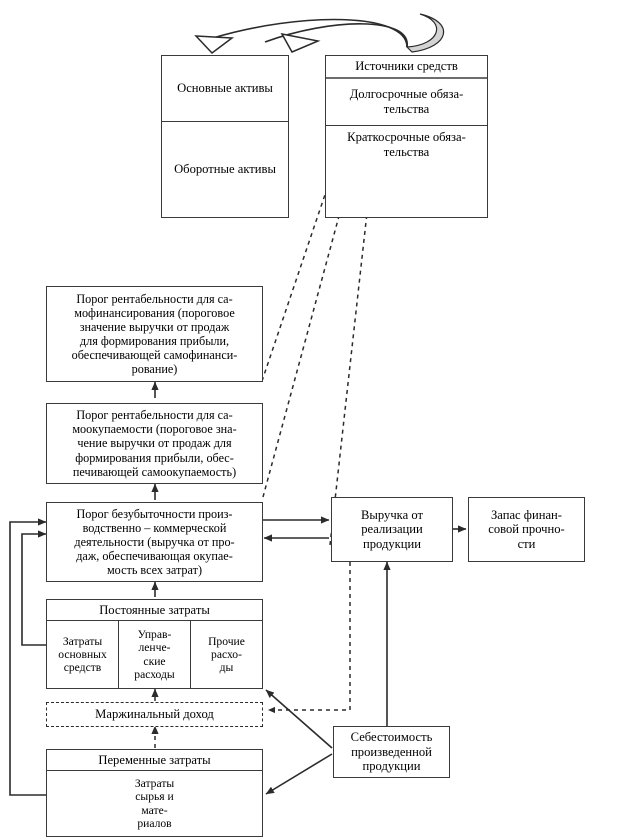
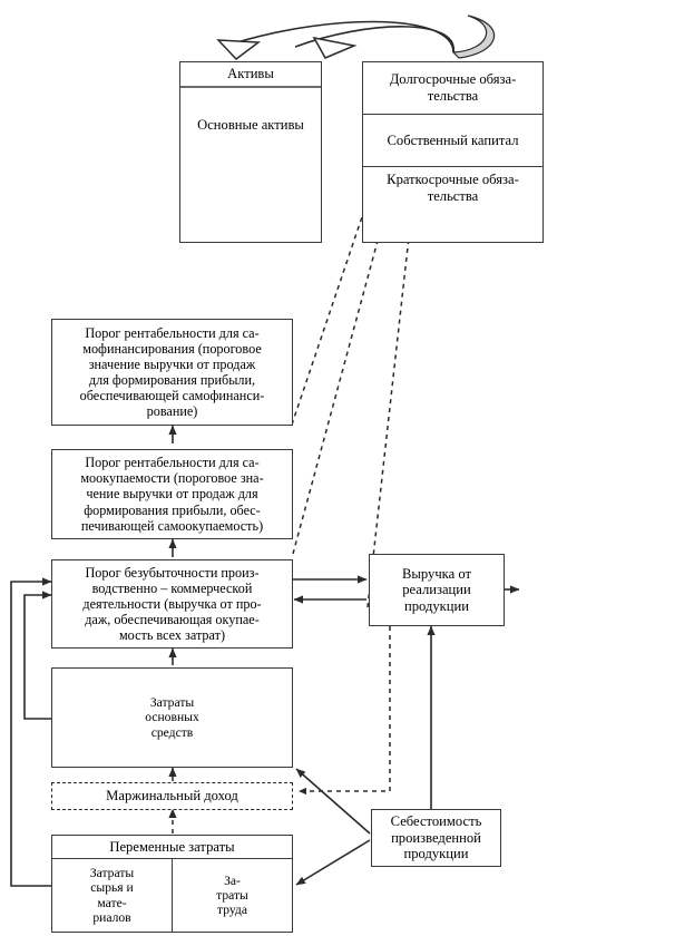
+ Активы
  Основные активы
- Оборотные активы
- Источники средств
  Долгосрочные обяза-
  тельства
+ Собственный капитал
  Краткосрочные обяза-
  тельства
  Порог рентабельности для са-
  мофинансирования (пороговое
  значение выручки от продаж
  для формирования прибыли,
  обеспечивающей самофинанси-
  рование)
  Порог рентабельности для са-
  моокупаемости (пороговое зна-
  чение выручки от продаж для
  формирования прибыли, обес-
  печивающей самоокупаемость)
  Порог безубыточности произ-
  водственно – коммерческой
  деятельности (выручка от про-
  даж, обеспечивающая окупае-
  мость всех затрат)
  Выручка от
  реализации
  продукции
- Запас финан-
- совой прочно-
- сти
- Постоянные затраты
  Затраты
  основных
  средств
- Управ-
- ленче-
- ские
- расходы
- Прочие
- расхо-
- ды
  Маржинальный доход
  Переменные затраты
  Затраты
  сырья и
  мате-
  риалов
+ За-
+ траты
+ труда
  Себестоимость
  произведенной
  продукции
